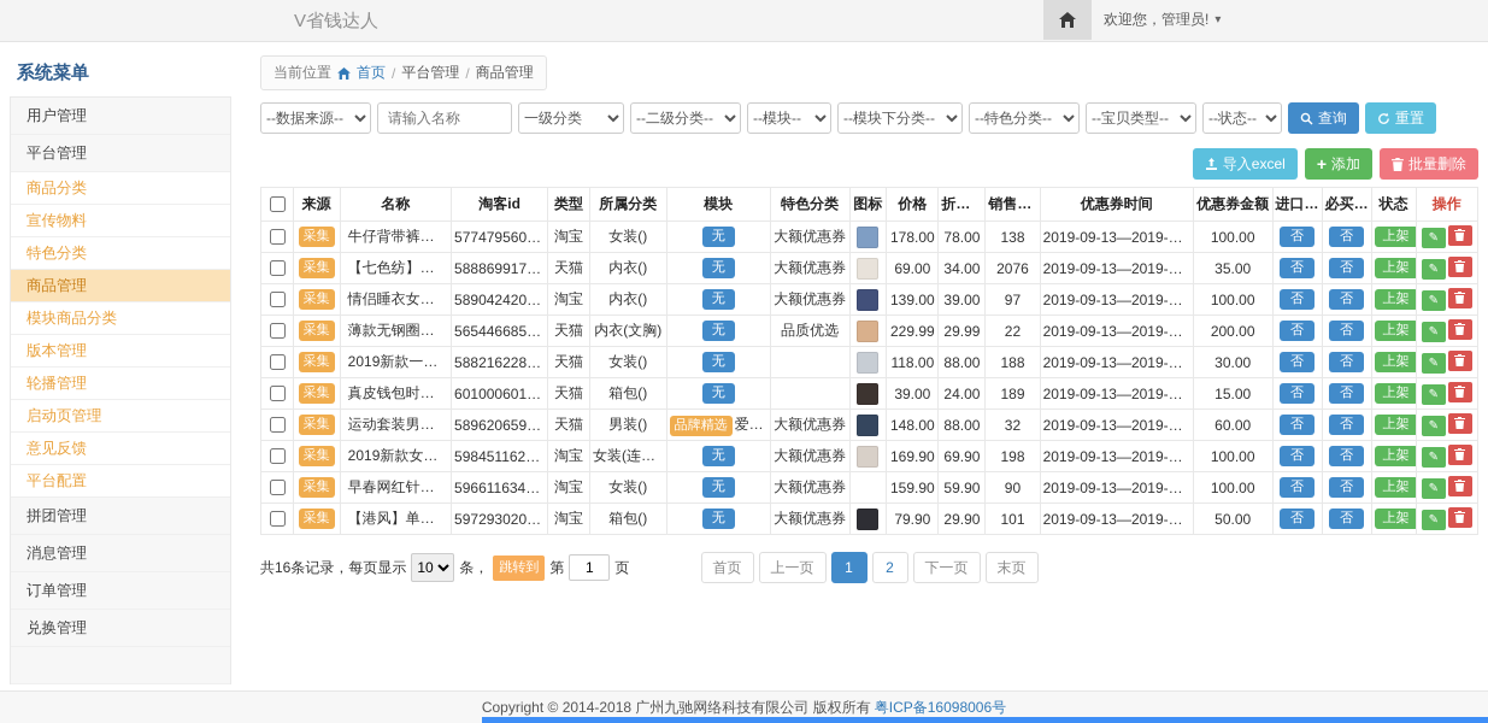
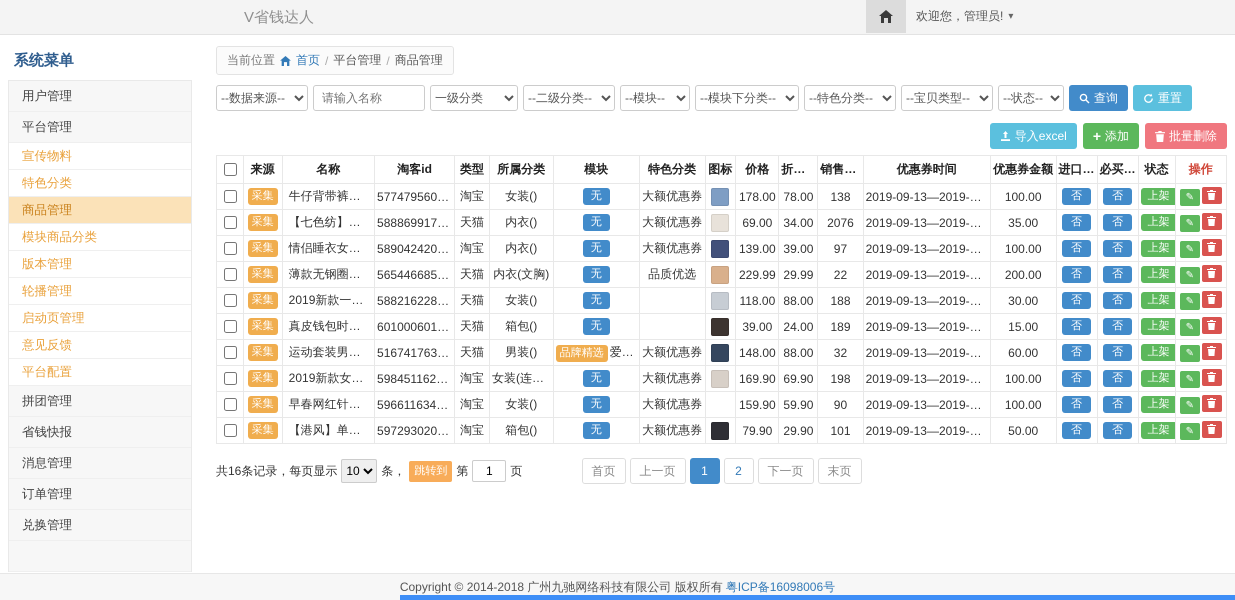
  V省钱达人
  欢迎您，管理员!
  ▾
  系统菜单
  用户管理
  平台管理
- 商品分类
  宣传物料
  特色分类
  商品管理
  模块商品分类
  版本管理
  轮播管理
  启动页管理
  意见反馈
  平台配置
  拼团管理
+ 省钱快报
  消息管理
  订单管理
  兑换管理
  当前位置
  首页
  /
  平台管理
  /
  商品管理
  --数据来源--
  请输入名称
  一级分类
  --二级分类--
  --模块--
  --模块下分类--
  --特色分类--
  --宝贝类型--
  --状态--
  查询
  重置
  导入excel
  +
  添加
  批量删除
  	来源	名称	淘客id	类型	所属分类	模块	特色分类	图标	价格	折后价	销售数量	优惠券时间	优惠券金额	进口优	必买清	状态	操作
  	采集	牛仔背带裤女秋	577479560965	淘宝	女装()	无	大额优惠券		178.00	78.00	138	2019-09-13—2019-09-1	100.00	否	否	上架	✎
  	采集	【七色纺】可爱	588869917501	天猫	内衣()	无	大额优惠券		69.00	34.00	2076	2019-09-13—2019-09-1	35.00	否	否	上架	✎
  	采集	情侣睡衣女夏丝	589042420344	淘宝	内衣()	无	大额优惠券		139.00	39.00	97	2019-09-13—2019-09-2	100.00	否	否	上架	✎
  	采集	薄款无钢圈文胸	565446685867	天猫	内衣(文胸)	无	品质优选		229.99	29.99	22	2019-09-13—2019-09-1	200.00	否	否	上架	✎
  	采集	2019新款一片式	588216228899	天猫	女装()	无			118.00	88.00	188	2019-09-13—2019-09-1	30.00	否	否	上架	✎
  	采集	真皮钱包时尚优	601000601341	天猫	箱包()	无			39.00	24.00	189	2019-09-13—2019-09-2	15.00	否	否	上架	✎
- 	采集	运动套装男士卫	589620659791	天猫	男装()	品牌精选 爱上	大额优惠券		148.00	88.00	32	2019-09-13—2019-09-1	60.00	否	否	上架	✎
+ 	采集	运动套装男士卫	516741763157	天猫	男装()	品牌精选 爱上	大额优惠券		148.00	88.00	32	2019-09-13—2019-09-1	60.00	否	否	上架	✎
  	采集	2019新款女秋薄	598451162391	淘宝	女装(连衣裙	无	大额优惠券		169.90	69.90	198	2019-09-13—2019-09-1	100.00	否	否	上架	✎
  	采集	早春网红针织开	596611634525	淘宝	女装()	无	大额优惠券		159.90	59.90	90	2019-09-13—2019-09-1	100.00	否	否	上架	✎
  	采集	【港风】单肩斜	597293020870	淘宝	箱包()	无	大额优惠券		79.90	29.90	101	2019-09-13—2019-09-1	50.00	否	否	上架	✎
  共16条记录，每页显示
  10
  条，
  跳转到
  第
  1
  页
  首页
  上一页
  1
  2
  下一页
  末页
  Copyright © 2014-2018 广州九驰网络科技有限公司 版权所有
  粤ICP备16098006号
